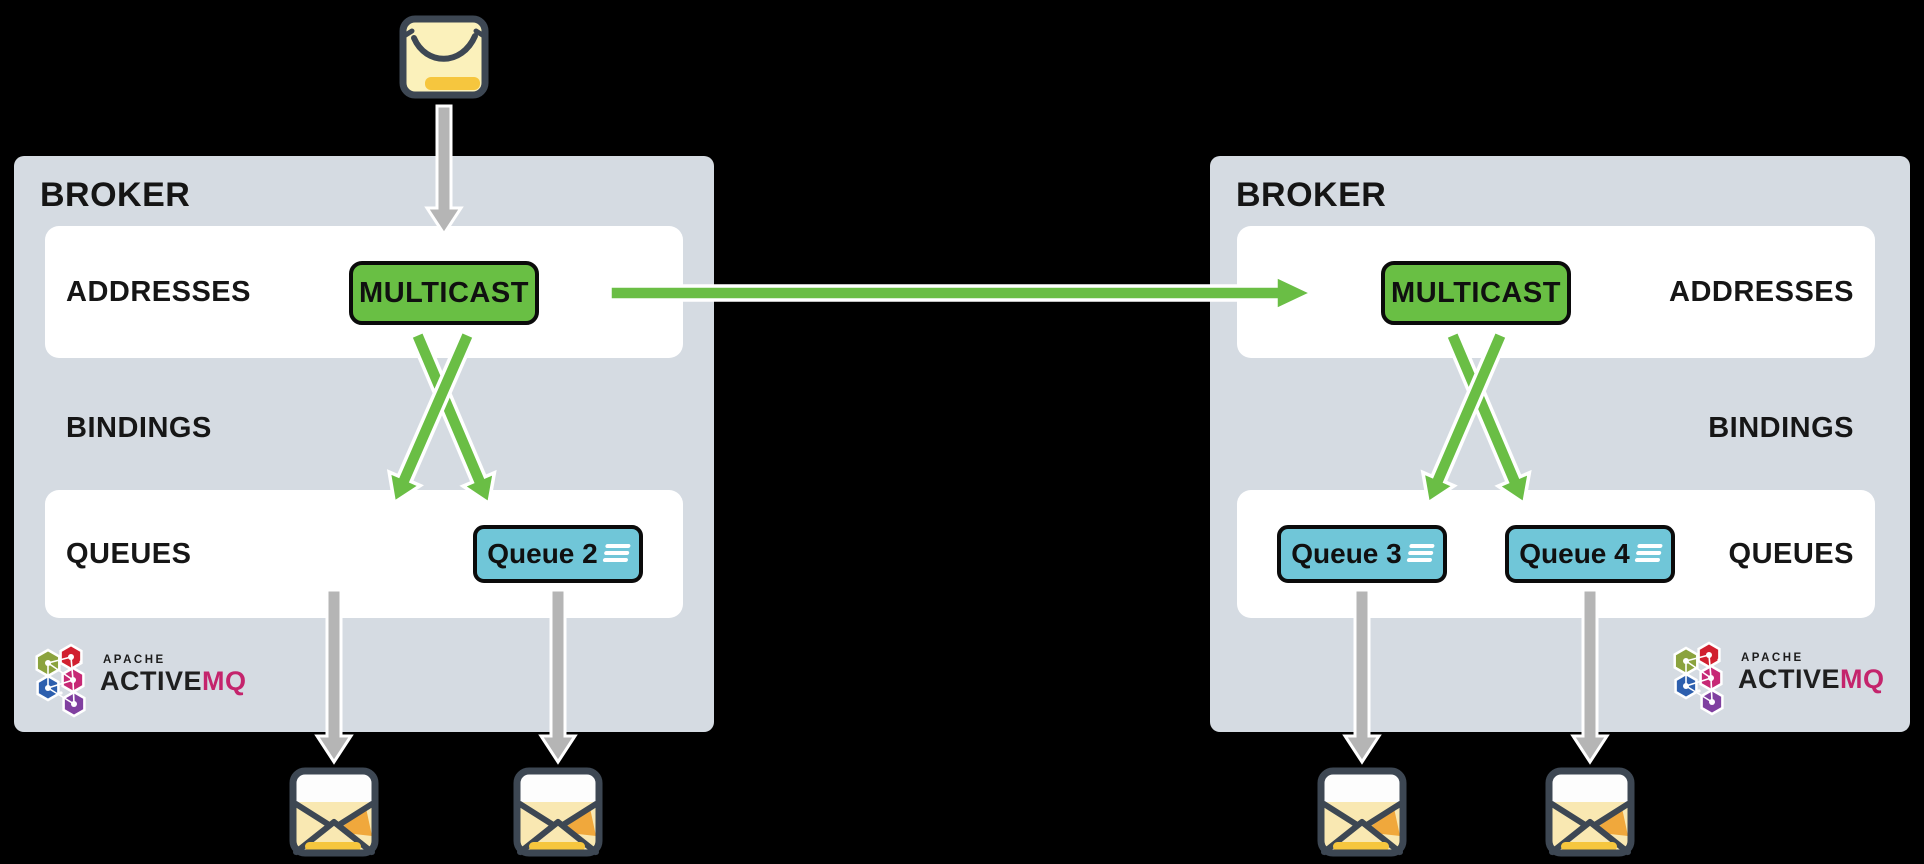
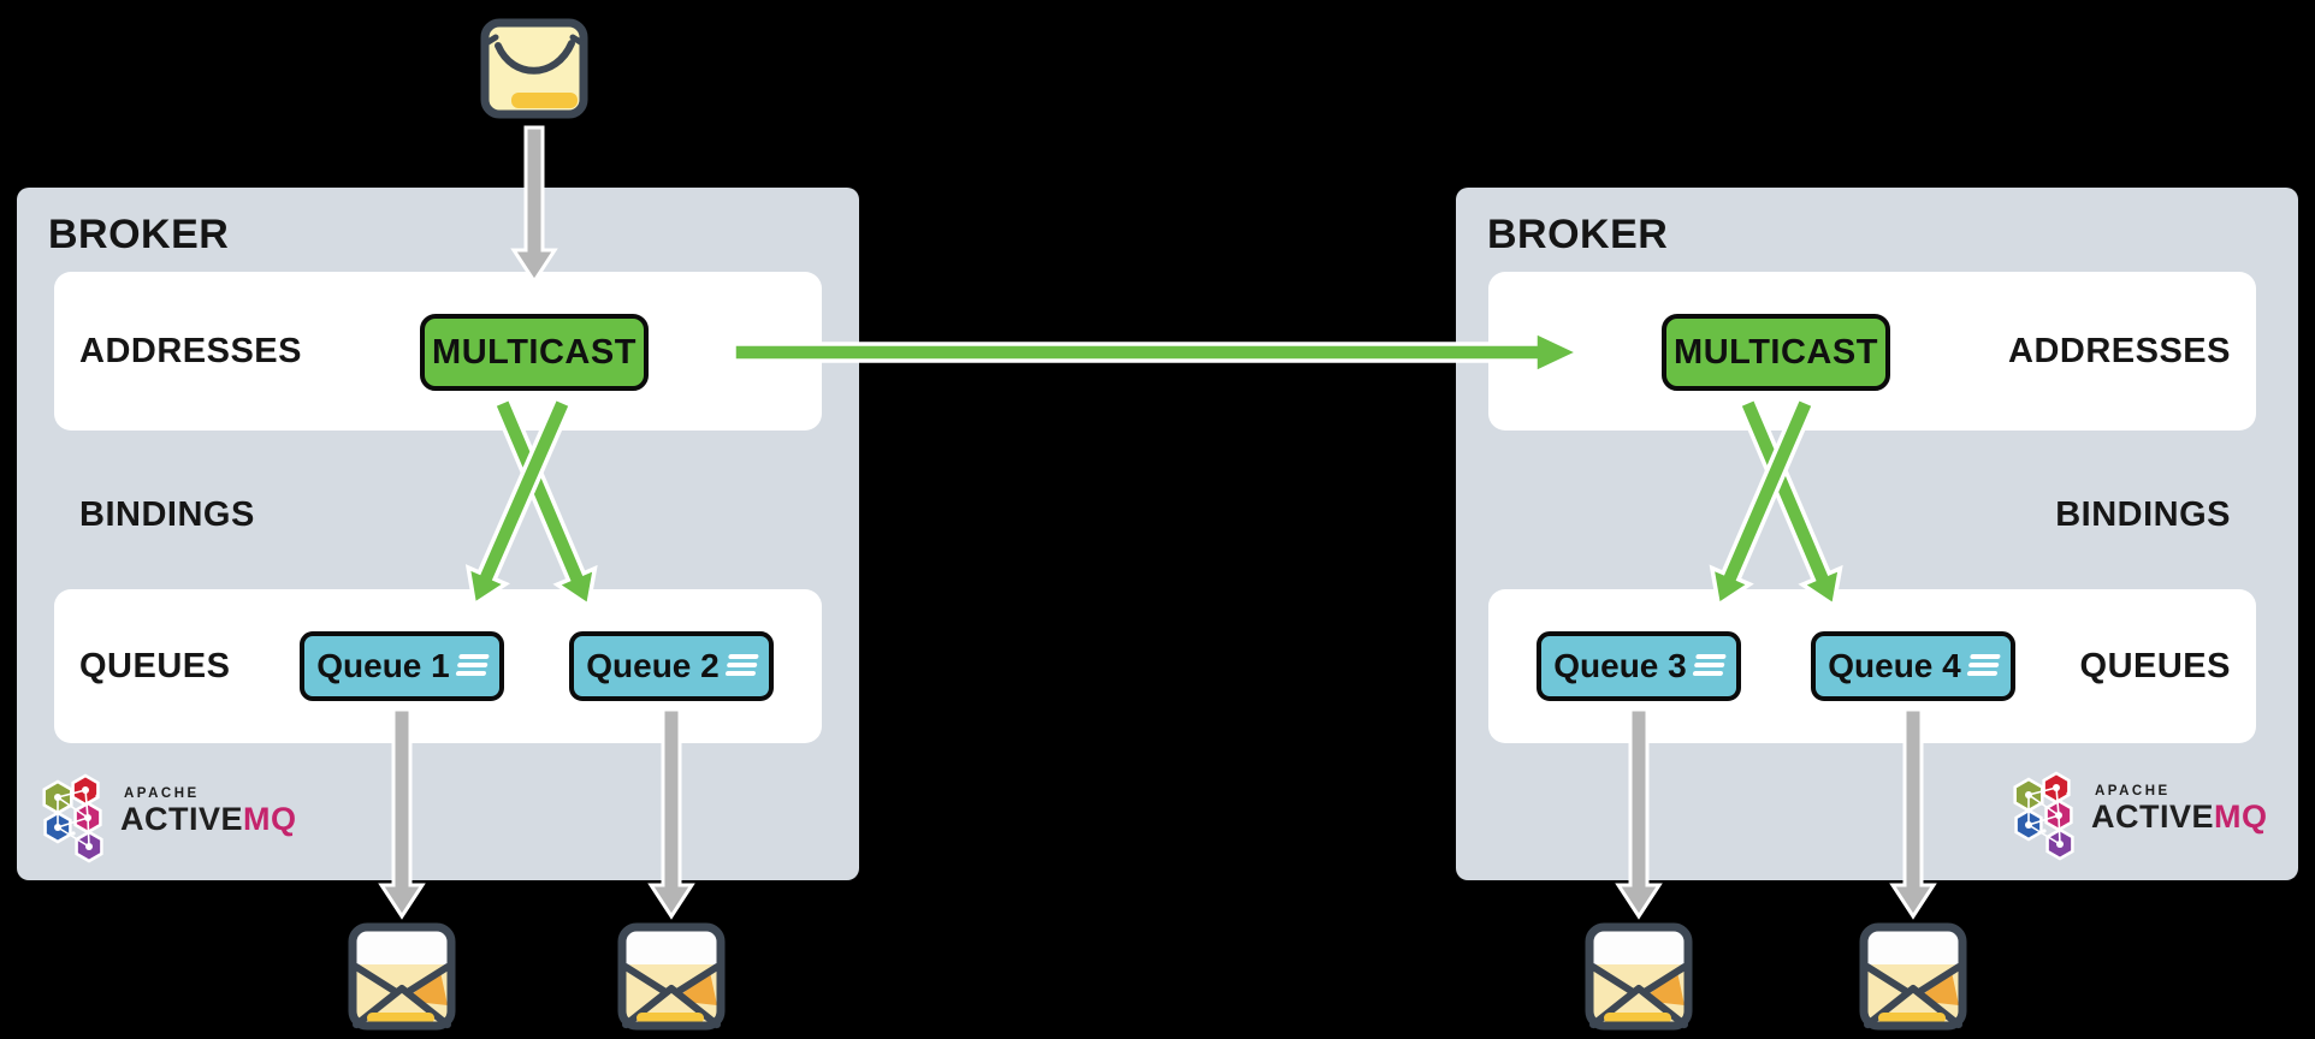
  BROKER
  ADDRESSES
  BINDINGS
  QUEUES
  BROKER
  ADDRESSES
  BINDINGS
  QUEUES
  MULTICAST
  MULTICAST
+ Queue 1
  Queue 2
  Queue 3
  Queue 4
  APACHE
  ACTIVEMQ
  APACHE
  ACTIVEMQ
